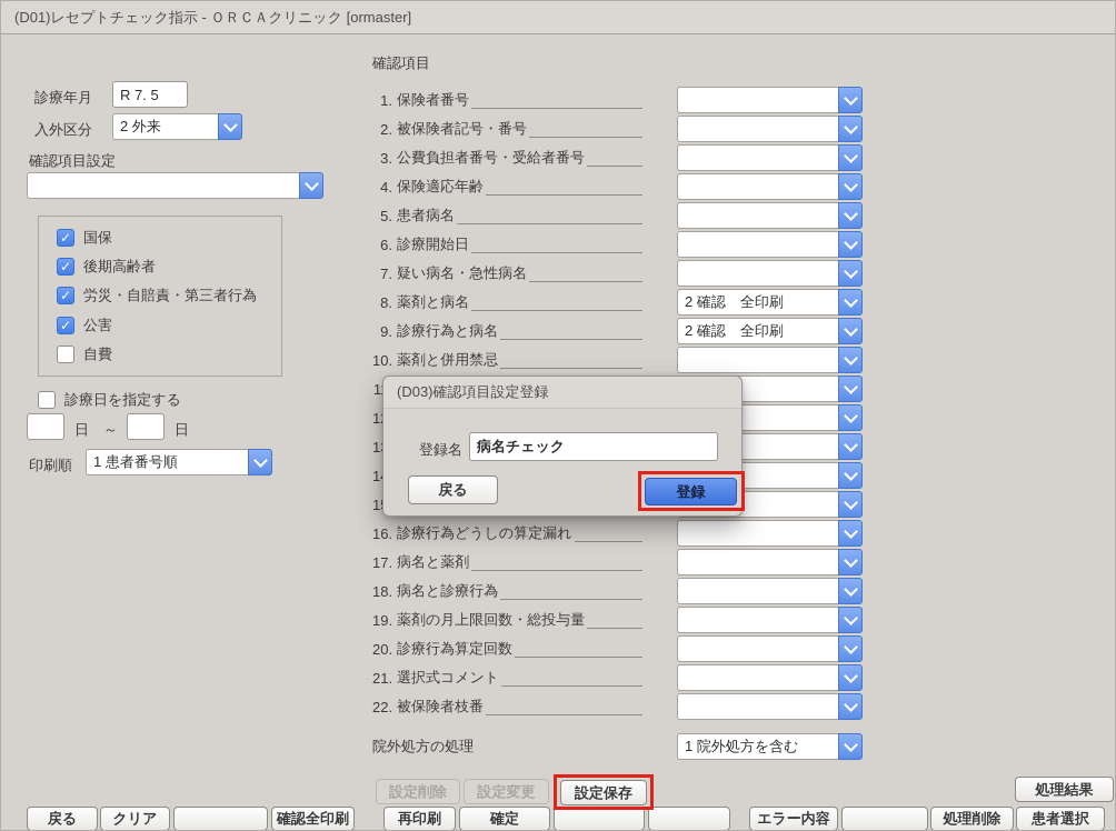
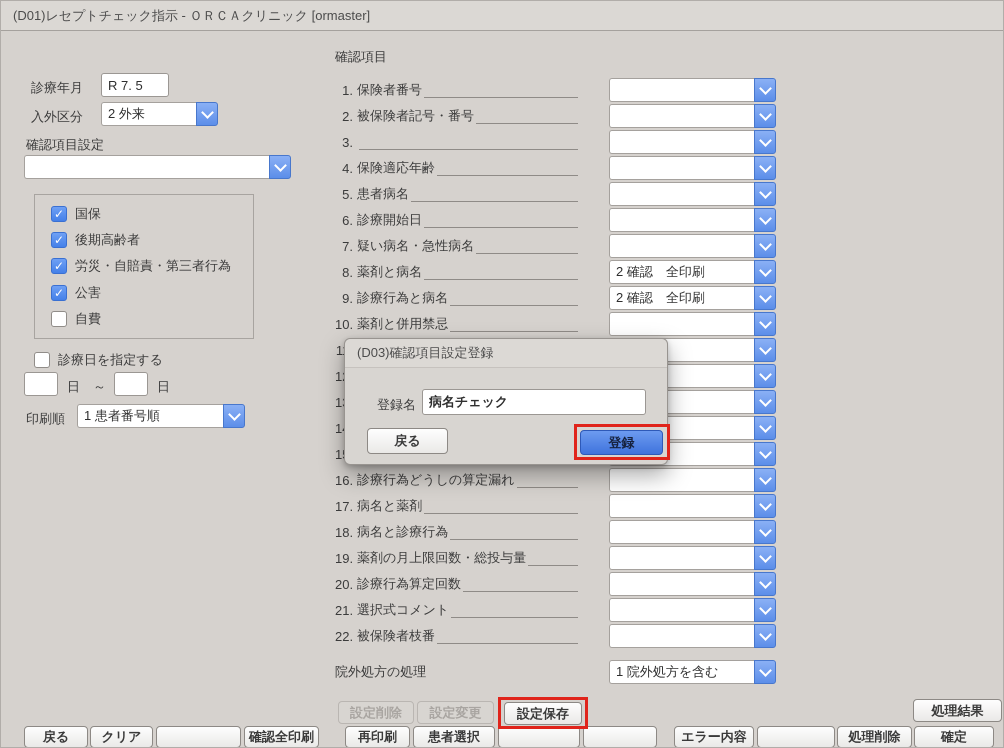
  (D01)レセプトチェック指示 - ＯＲＣＡクリニック [ormaster]
  診療年月
  R 7. 5
  入外区分
  2 外来
  確認項目設定
  国保
  後期高齢者
  労災・自賠責・第三者行為
  公害
  自費
  診療日を指定する
  日
  ～
  日
  印刷順
  1 患者番号順
  確認項目
  1.
  保険者番号
  2.
  被保険者記号・番号
  3.
- 公費負担者番号・受給者番号
  4.
  保険適応年齢
  5.
  患者病名
  6.
  診療開始日
  7.
  疑い病名・急性病名
  8.
  薬剤と病名
  2 確認 全印刷
  9.
  診療行為と病名
  2 確認 全印刷
  10.
  薬剤と併用禁忌
  16.
  診療行為どうしの算定漏れ
  17.
  病名と薬剤
  18.
  病名と診療行為
  19.
  薬剤の月上限回数・総投与量
  20.
  診療行為算定回数
  21.
  選択式コメント
  22.
  被保険者枝番
  院外処方の処理
  1 院外処方を含む
  設定削除
  設定変更
  設定保存
  処理結果
  戻る
  クリア
  確認全印刷
  再印刷
- 確定
+ 患者選択
  エラー内容
  処理削除
- 患者選択
+ 確定
  (D03)確認項目設定登録
  登録名
  病名チェック
  戻る
  登録
